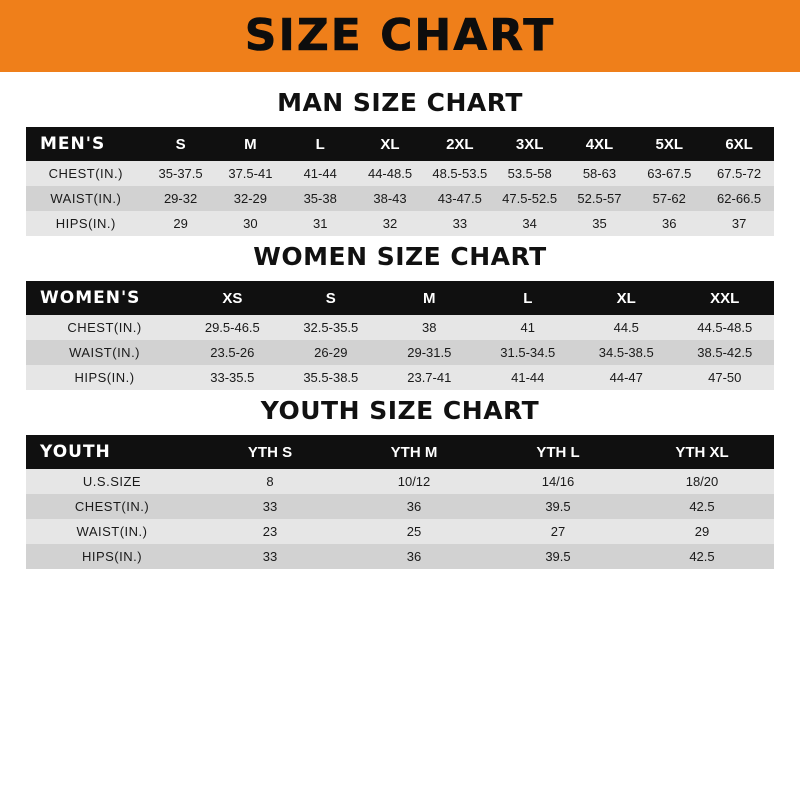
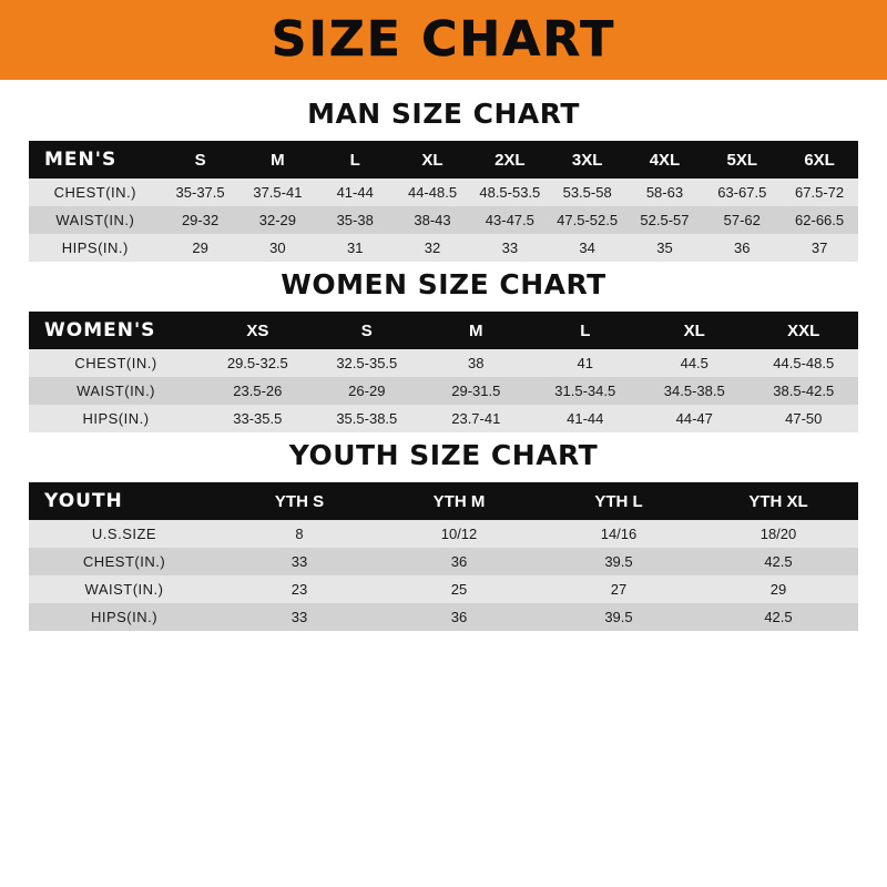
  SIZE CHART
  MAN SIZE CHART
  MEN'S	S	M	L	XL	2XL	3XL	4XL	5XL	6XL
  CHEST(IN.)	35-37.5	37.5-41	41-44	44-48.5	48.5-53.5	53.5-58	58-63	63-67.5	67.5-72
  WAIST(IN.)	29-32	32-29	35-38	38-43	43-47.5	47.5-52.5	52.5-57	57-62	62-66.5
  HIPS(IN.)	29	30	31	32	33	34	35	36	37
  WOMEN SIZE CHART
  WOMEN'S	XS	S	M	L	XL	XXL
- CHEST(IN.)	29.5-46.5	32.5-35.5	38	41	44.5	44.5-48.5
+ CHEST(IN.)	29.5-32.5	32.5-35.5	38	41	44.5	44.5-48.5
  WAIST(IN.)	23.5-26	26-29	29-31.5	31.5-34.5	34.5-38.5	38.5-42.5
  HIPS(IN.)	33-35.5	35.5-38.5	23.7-41	41-44	44-47	47-50
  YOUTH SIZE CHART
  YOUTH	YTH S	YTH M	YTH L	YTH XL
  U.S.SIZE	8	10/12	14/16	18/20
  CHEST(IN.)	33	36	39.5	42.5
  WAIST(IN.)	23	25	27	29
  HIPS(IN.)	33	36	39.5	42.5
